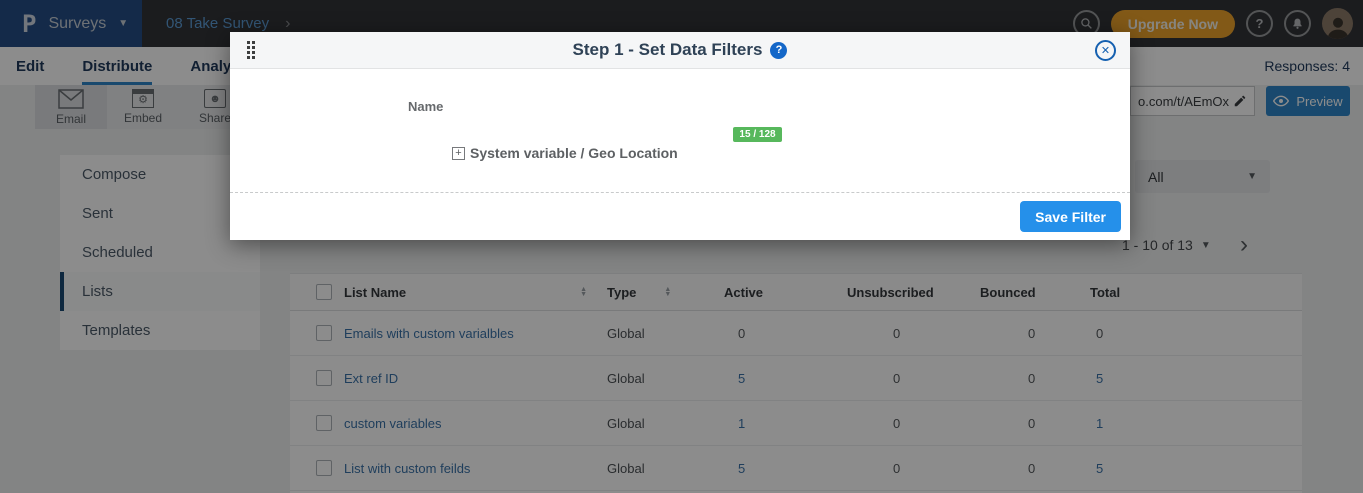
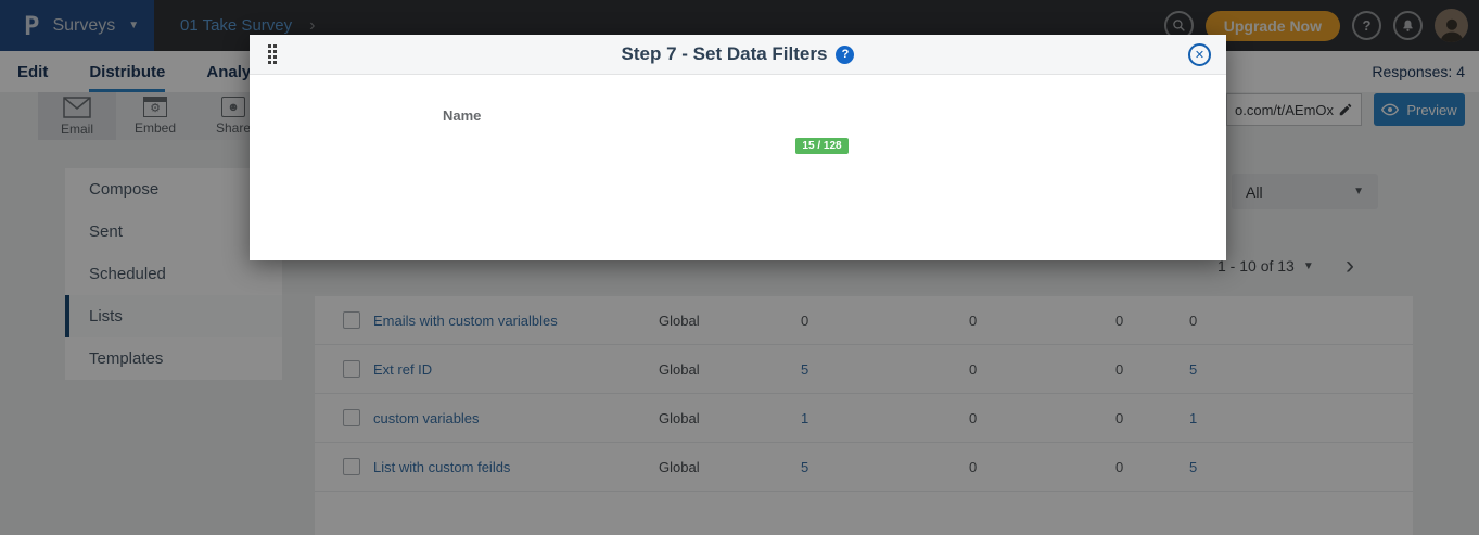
  P
  Surveys
  ▼
- 08 Take Survey
+ 01 Take Survey
  ›
  Upgrade Now
  ?
  Edit
  Distribute
  Responses: 4
  Email
  ⚙
  Embed
  ☻
  Share
  o.com/t/AEmOx
  Preview
  Compose
  Sent
  Scheduled
  Lists
  Templates
  All
  ▼
  1 - 10 of 13
  ▼
  ›
- List Name
- Type
- Active
- Unsubscribed
- Bounced
- Total
  Emails with custom varialbles
  Global
  0
  0
  0
  0
  Ext ref ID
  Global
  5
  0
  0
  5
  custom variables
  Global
  1
  0
  0
  1
  List with custom feilds
  Global
  5
  0
  0
  5
- Step 1 - Set Data Filters
+ Step 7 - Set Data Filters
  ?
  ✕
  Name
  15 / 128
- +
- System variable / Geo Location
- Save Filter
